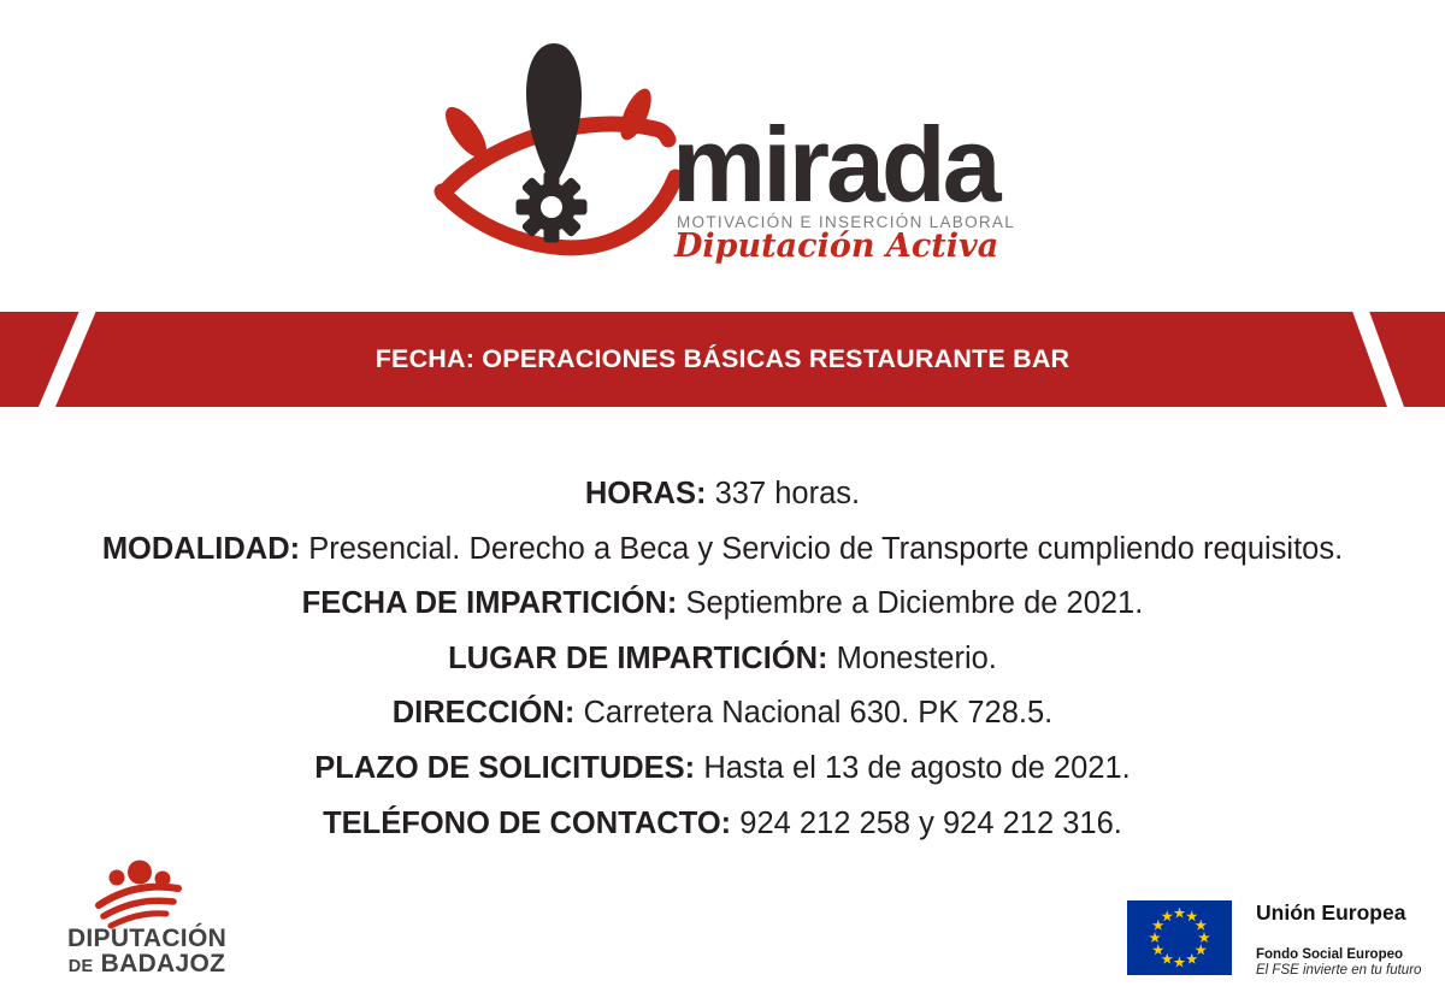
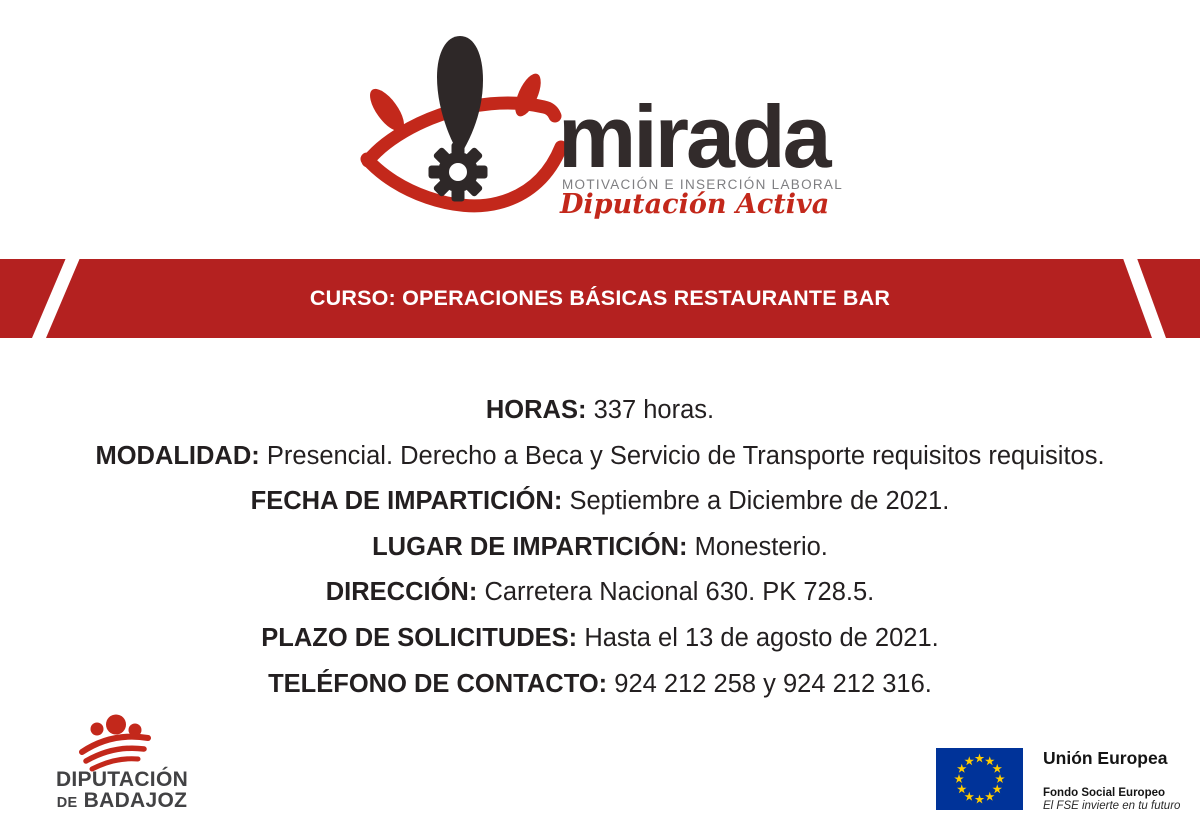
  mirada
  MOTIVACIÓN E INSERCIÓN LABORAL
  Diputación Activa
- FECHA: OPERACIONES BÁSICAS RESTAURANTE BAR
+ CURSO: OPERACIONES BÁSICAS RESTAURANTE BAR
  HORAS: 337 horas.
- MODALIDAD: Presencial. Derecho a Beca y Servicio de Transporte cumpliendo requisitos.
+ MODALIDAD: Presencial. Derecho a Beca y Servicio de Transporte requisitos requisitos.
  FECHA DE IMPARTICIÓN: Septiembre a Diciembre de 2021.
  LUGAR DE IMPARTICIÓN: Monesterio.
  DIRECCIÓN: Carretera Nacional 630. PK 728.5.
  PLAZO DE SOLICITUDES: Hasta el 13 de agosto de 2021.
  TELÉFONO DE CONTACTO: 924 212 258 y 924 212 316.
  DIPUTACIÓN
  DE BADAJOZ
  Unión Europea
  Fondo Social Europeo
  El FSE invierte en tu futuro
